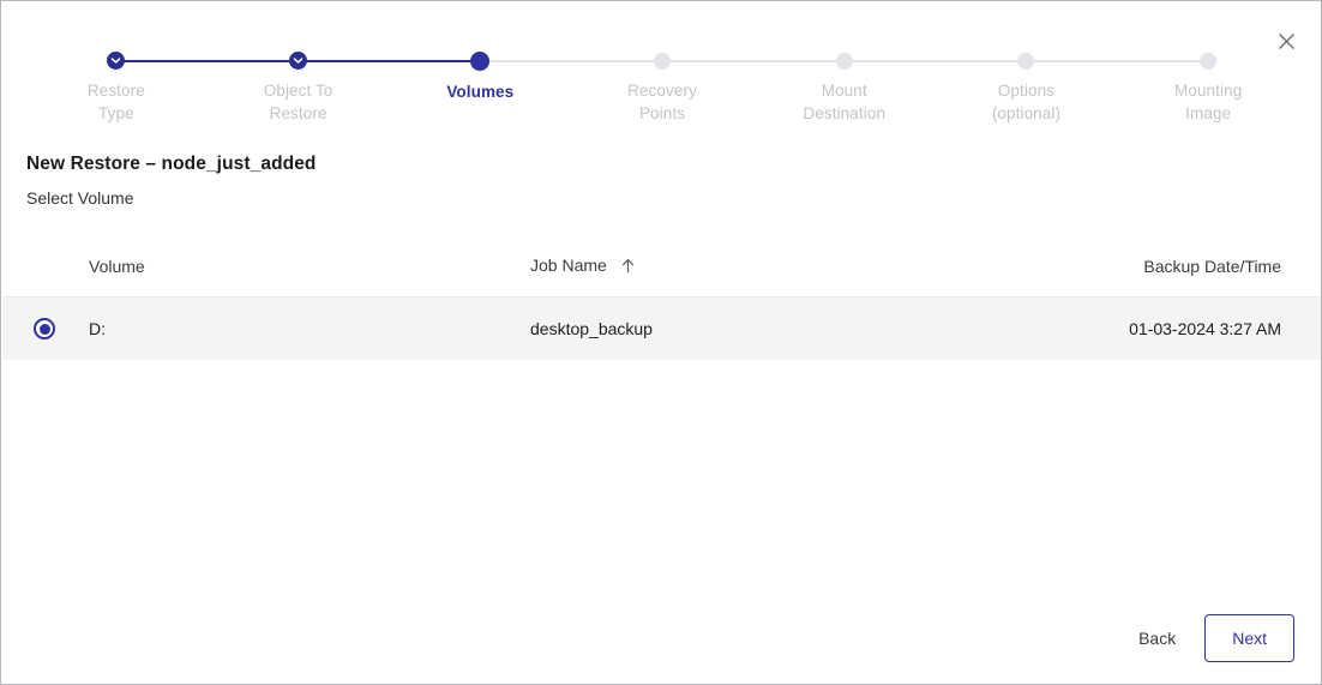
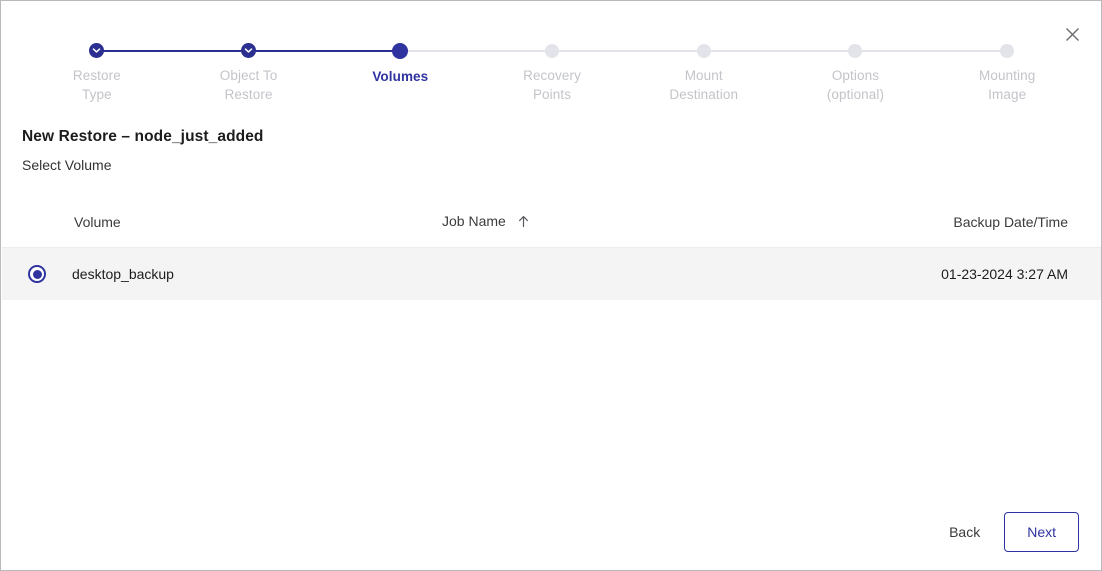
  Restore
  Type
  Object To
  Restore
  Volumes
  Recovery
  Points
  Mount
  Destination
  Options
  (optional)
  Mounting
  Image
  New Restore – node_just_added
  Select Volume
  Volume
  Job Name
  Backup Date/Time
- D:
  desktop_backup
- 01-03-2024 3:27 AM
+ 01-23-2024 3:27 AM
  Back
  Next
